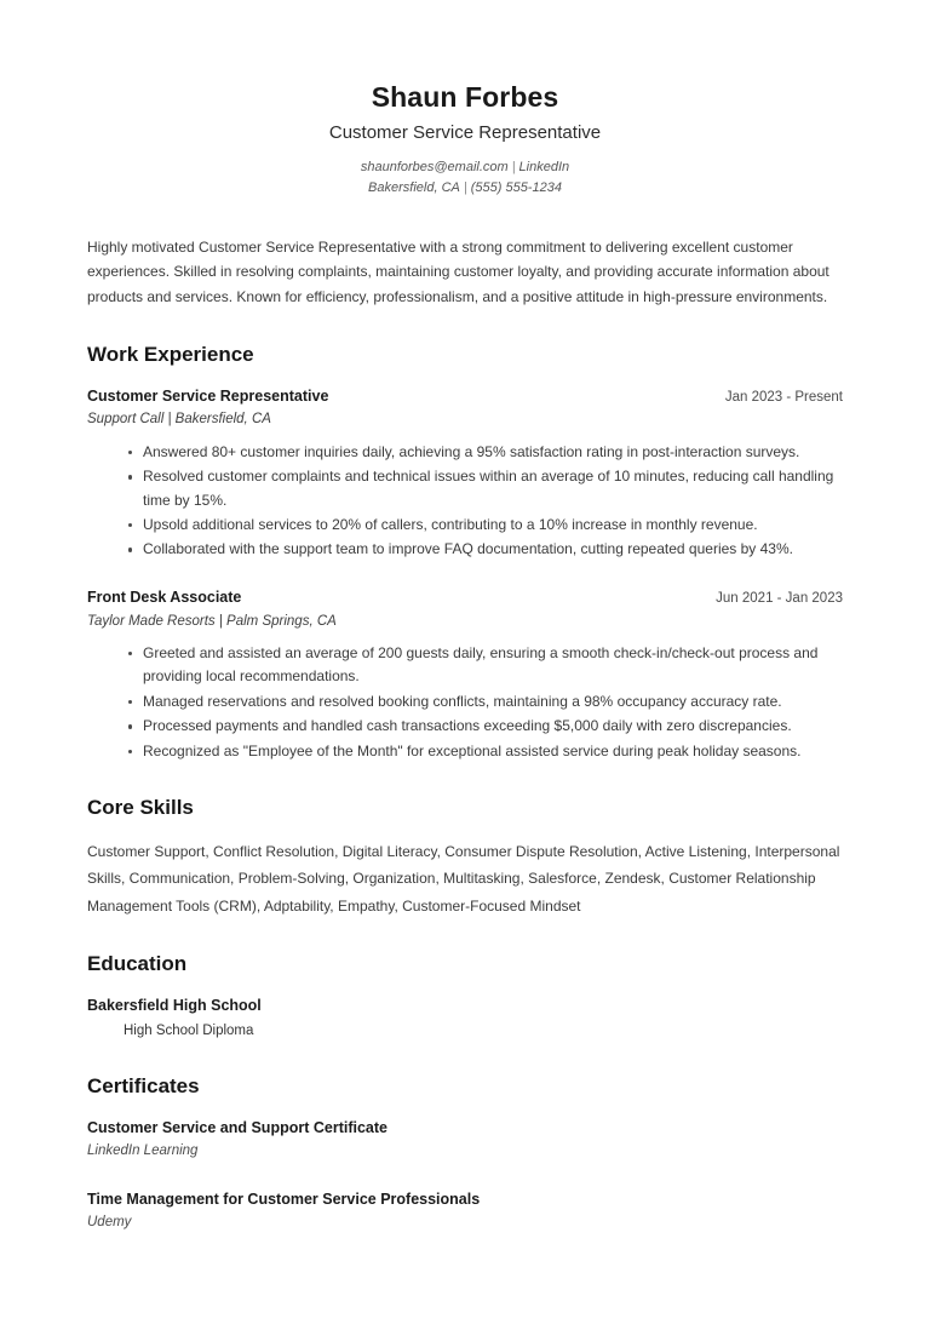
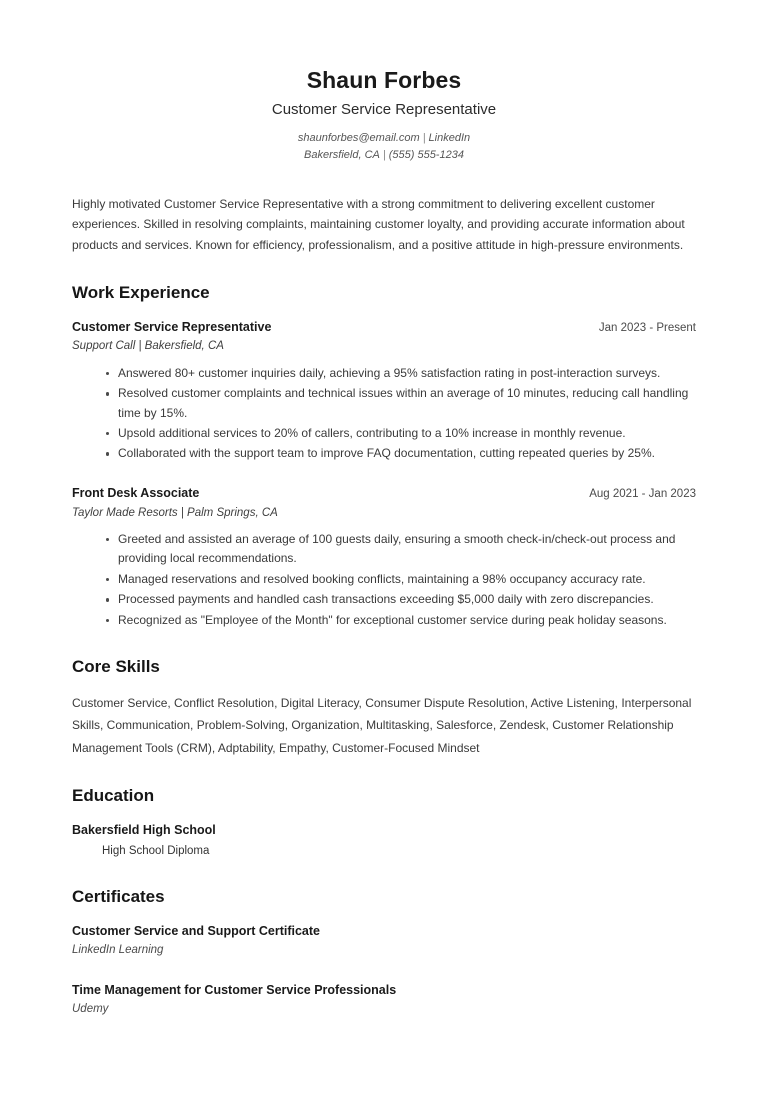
  Shaun Forbes
  Customer Service Representative
  shaunforbes@email.com | LinkedIn
  Bakersfield, CA | (555) 555-1234
  Highly motivated Customer Service Representative with a strong commitment to delivering excellent customer experiences. Skilled in resolving complaints, maintaining customer loyalty, and providing accurate information about products and services. Known for efficiency, professionalism, and a positive attitude in high-pressure environments.
  Work Experience
  Customer Service Representative
  Jan 2023 - Present
  Support Call | Bakersfield, CA
  Answered 80+ customer inquiries daily, achieving a 95% satisfaction rating in post-interaction surveys.
  Resolved customer complaints and technical issues within an average of 10 minutes, reducing call handling time by 15%.
  Upsold additional services to 20% of callers, contributing to a 10% increase in monthly revenue.
- Collaborated with the support team to improve FAQ documentation, cutting repeated queries by 43%.
+ Collaborated with the support team to improve FAQ documentation, cutting repeated queries by 25%.
  Front Desk Associate
- Jun 2021 - Jan 2023
+ Aug 2021 - Jan 2023
  Taylor Made Resorts | Palm Springs, CA
- Greeted and assisted an average of 200 guests daily, ensuring a smooth check-in/check-out process and providing local recommendations.
+ Greeted and assisted an average of 100 guests daily, ensuring a smooth check-in/check-out process and providing local recommendations.
  Managed reservations and resolved booking conflicts, maintaining a 98% occupancy accuracy rate.
  Processed payments and handled cash transactions exceeding $5,000 daily with zero discrepancies.
- Recognized as "Employee of the Month" for exceptional assisted service during peak holiday seasons.
+ Recognized as "Employee of the Month" for exceptional customer service during peak holiday seasons.
  Core Skills
- Customer Support, Conflict Resolution, Digital Literacy, Consumer Dispute Resolution, Active Listening, Interpersonal Skills, Communication, Problem-Solving, Organization, Multitasking, Salesforce, Zendesk, Customer Relationship Management Tools (CRM), Adptability, Empathy, Customer-Focused Mindset
+ Customer Service, Conflict Resolution, Digital Literacy, Consumer Dispute Resolution, Active Listening, Interpersonal Skills, Communication, Problem-Solving, Organization, Multitasking, Salesforce, Zendesk, Customer Relationship Management Tools (CRM), Adptability, Empathy, Customer-Focused Mindset
  Education
  Bakersfield High School
  High School Diploma
  Certificates
  Customer Service and Support Certificate
  LinkedIn Learning
  Time Management for Customer Service Professionals
  Udemy
